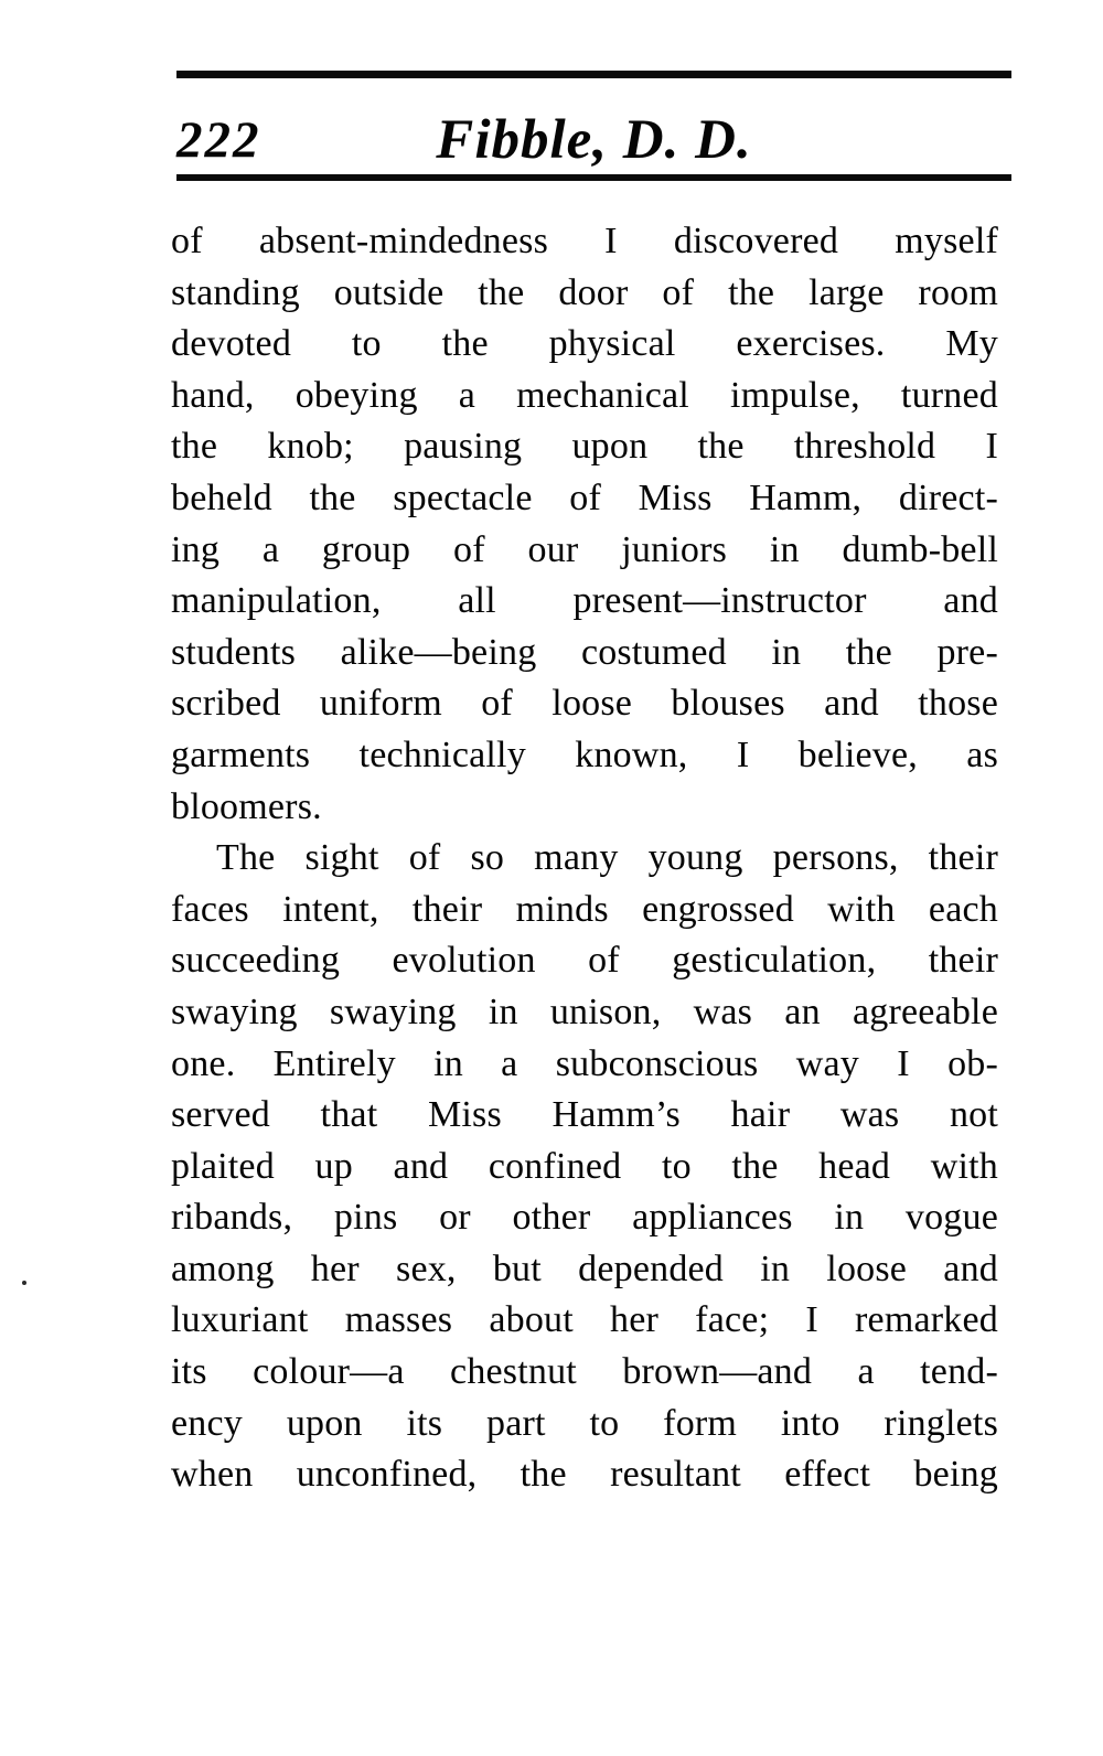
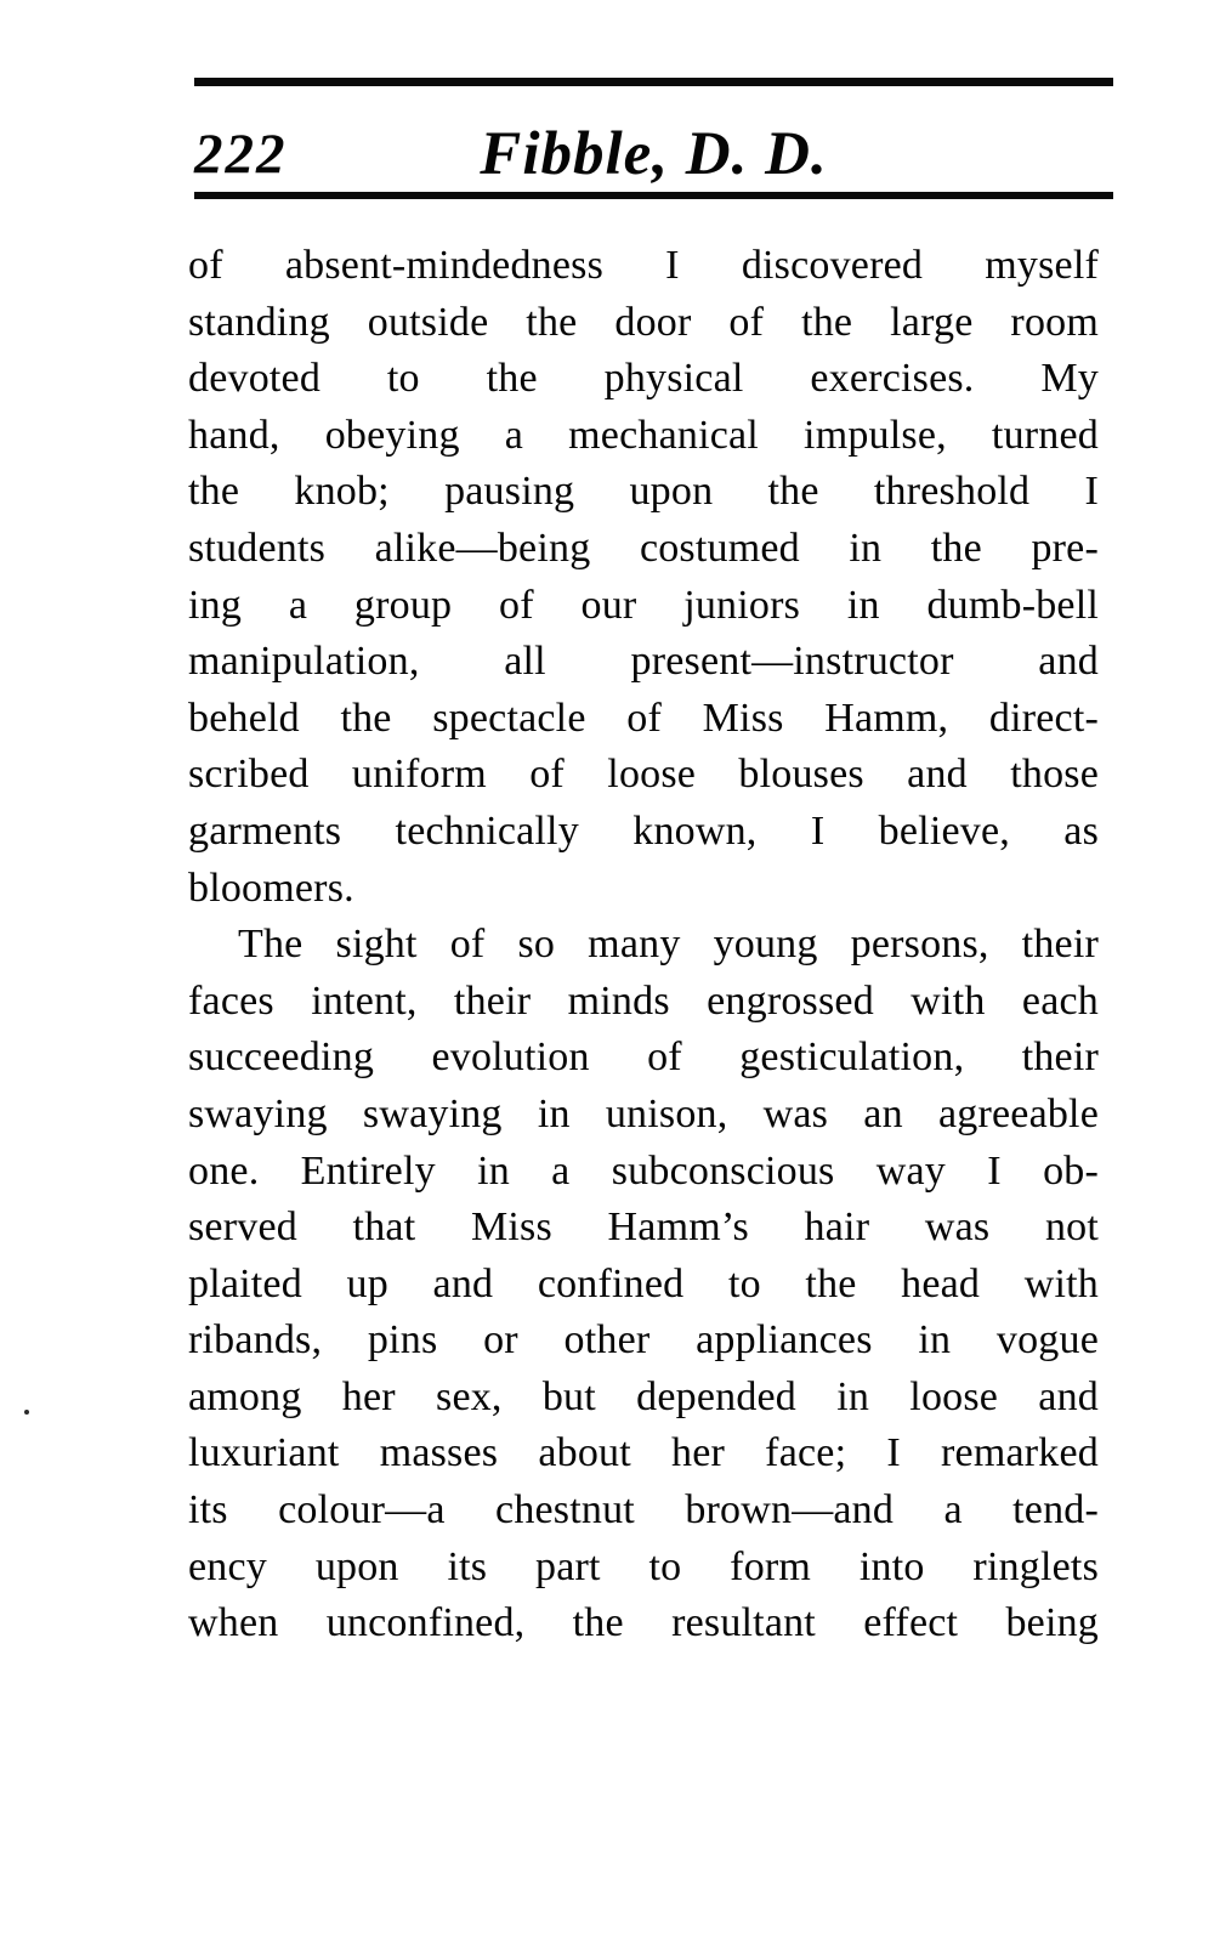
  222
  Fibble, D. D.
  of absent-mindedness I discovered myself
  standing outside the door of the large room
  devoted to the physical exercises. My
  hand, obeying a mechanical impulse, turned
  the knob; pausing upon the threshold I
- beheld the spectacle of Miss Hamm, direct-
+ students alike—being costumed in the pre-
  ing a group of our juniors in dumb-bell
  manipulation, all present—instructor and
- students alike—being costumed in the pre-
+ beheld the spectacle of Miss Hamm, direct-
  scribed uniform of loose blouses and those
  garments technically known, I believe, as
  bloomers.
  The sight of so many young persons, their
  faces intent, their minds engrossed with each
  succeeding evolution of gesticulation, their
  swaying swaying in unison, was an agreeable
  one. Entirely in a subconscious way I ob-
  served that Miss Hamm’s hair was not
  plaited up and confined to the head with
  ribands, pins or other appliances in vogue
  among her sex, but depended in loose and
  luxuriant masses about her face; I remarked
  its colour—a chestnut brown—and a tend-
  ency upon its part to form into ringlets
  when unconfined, the resultant effect being
